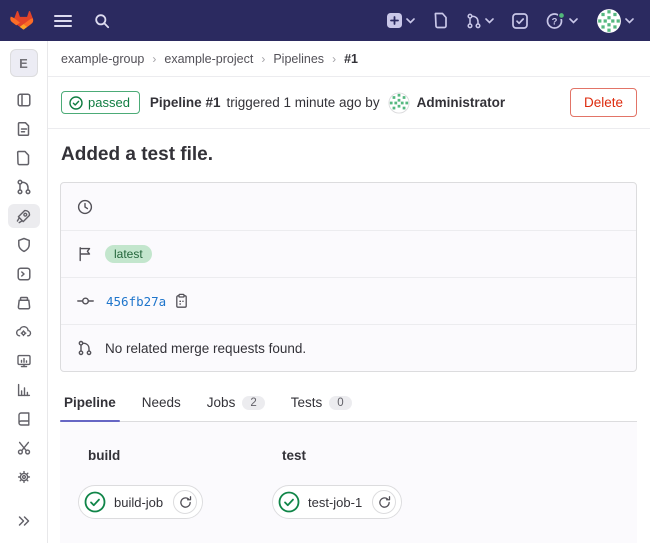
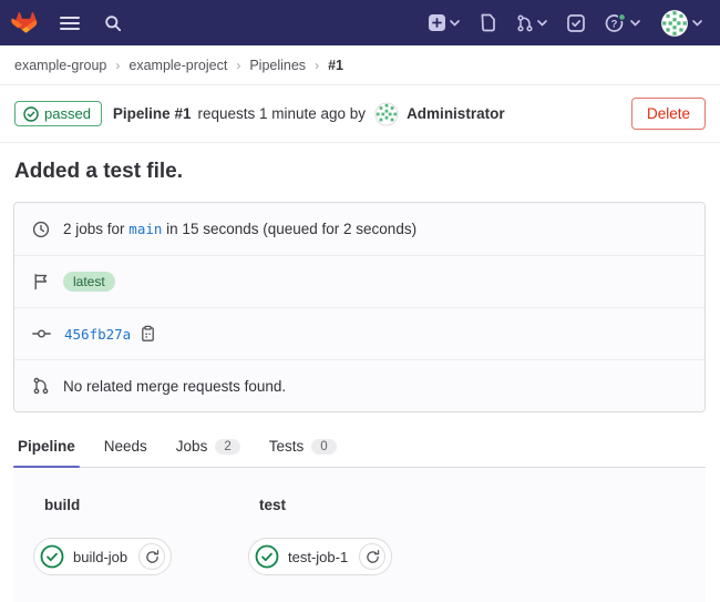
  ?
- E
  example-group
  ›
  example-project
  ›
  Pipelines
  ›
  #1
  passed
  Pipeline #1
- triggered 1 minute ago by
+ requests 1 minute ago by
  Administrator
  Delete
  Added a test file.
+ 2 jobs for main in 15 seconds (queued for 2 seconds)
  latest
  456fb27a
  No related merge requests found.
  Pipeline
  Needs
  Jobs
  2
  Tests
  0
  build
  build-job
  test
  test-job-1
